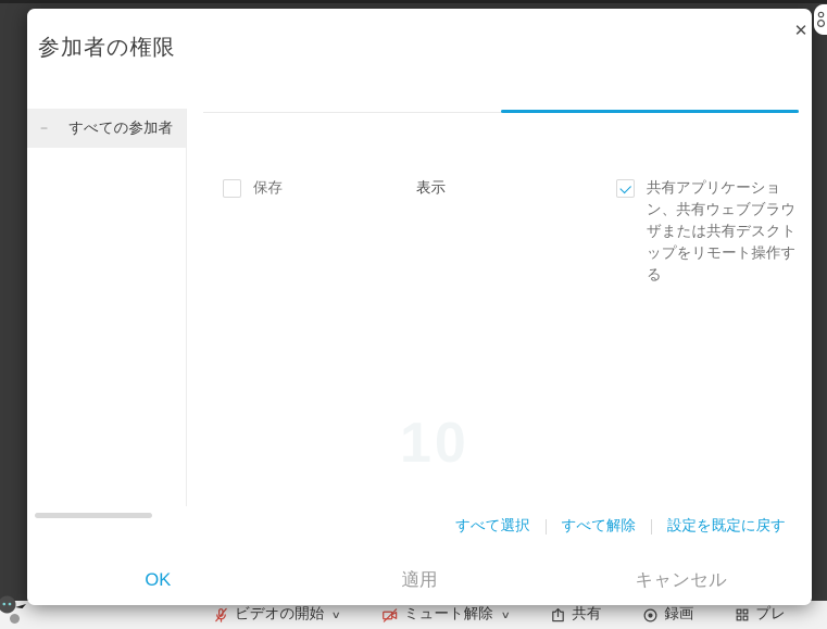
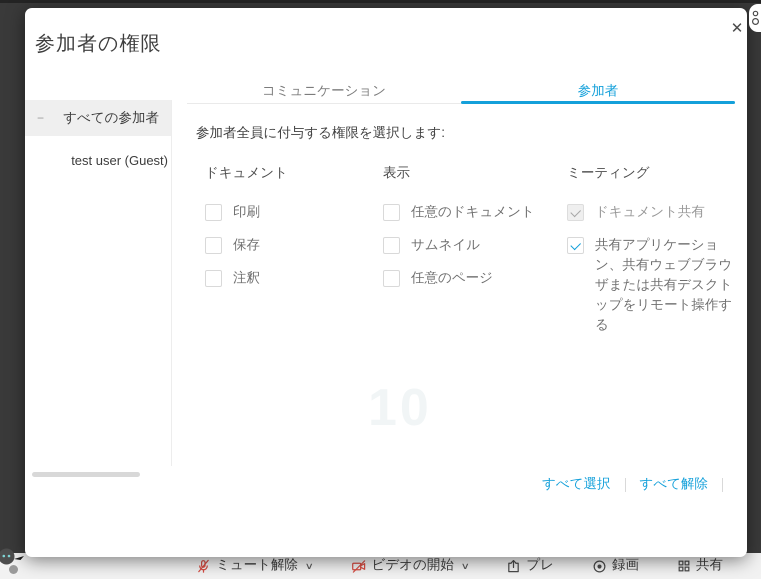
- ビデオの開始
+ ミュート解除
  ∨
- ミュート解除
+ ビデオの開始
  ∨
- 共有
+ プレ
  録画
- プレ
+ 共有
  参加者の権限
  ✕
  −
  すべての参加者
+ test user (Guest)
+ コミュニケーション
+ 参加者
+ 参加者全員に付与する権限を選択します:
+ ドキュメント
+ 印刷
  保存
+ 注釈
  表示
+ 任意のドキュメント
+ サムネイル
+ 任意のページ
+ ミーティング
+ ドキュメント共有
  共有アプリケーション、共有ウェブブラウザまたは共有デスクトップをリモート操作する
  すべて選択
  すべて解除
- 設定を既定に戻す
- OK
- 適用
- キャンセル
